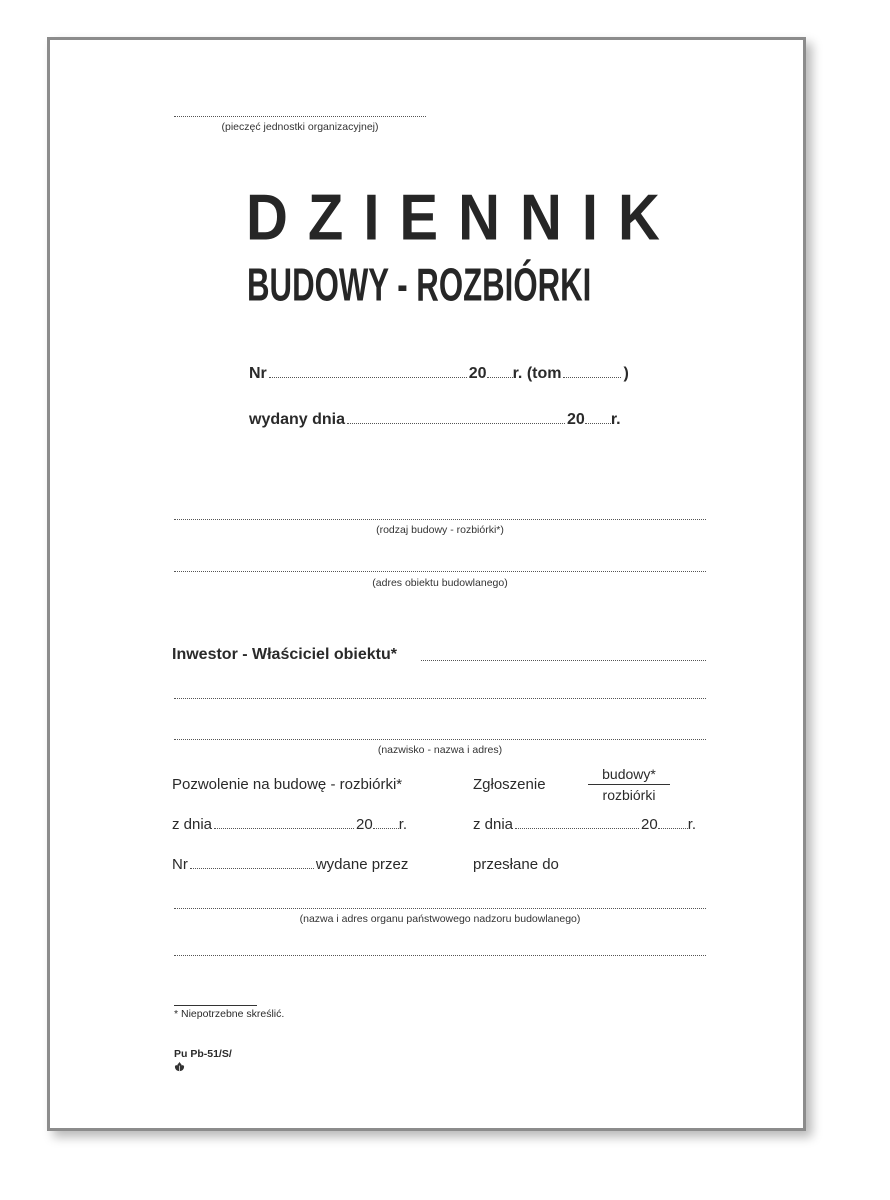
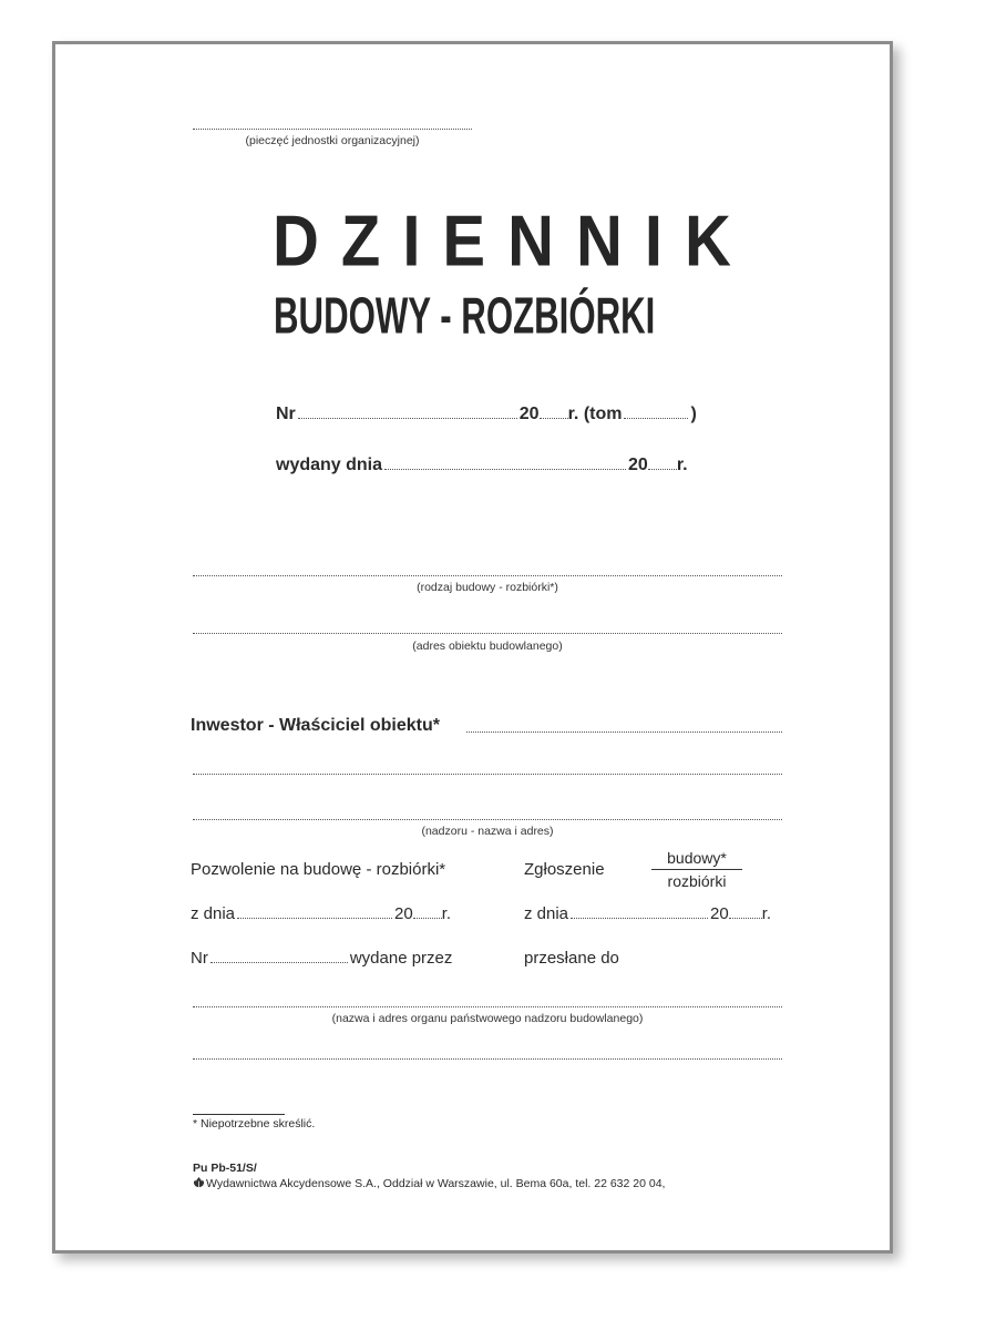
  (pieczęć jednostki organizacyjnej)
  DZIENNIK
  BUDOWY - ROZBIÓRKI
  Nr 20 r. (tom )
  wydany dnia 20 r.
  (rodzaj budowy - rozbiórki*)
  (adres obiektu budowlanego)
  Inwestor - Właściciel obiektu*
- (nazwisko - nazwa i adres)
+ (nadzoru - nazwa i adres)
  Pozwolenie na budowę - rozbiórki*
  z dnia 20 r.
  Nr wydane przez
  Zgłoszenie
  budowy*
  rozbiórki
  z dnia 20 r.
  przesłane do
  (nazwa i adres organu państwowego nadzoru budowlanego)
  * Niepotrzebne skreślić.
  Pu Pb-51/S/
+ Wydawnictwa Akcydensowe S.A., Oddział w Warszawie, ul. Bema 60a, tel. 22 632 20 04,
